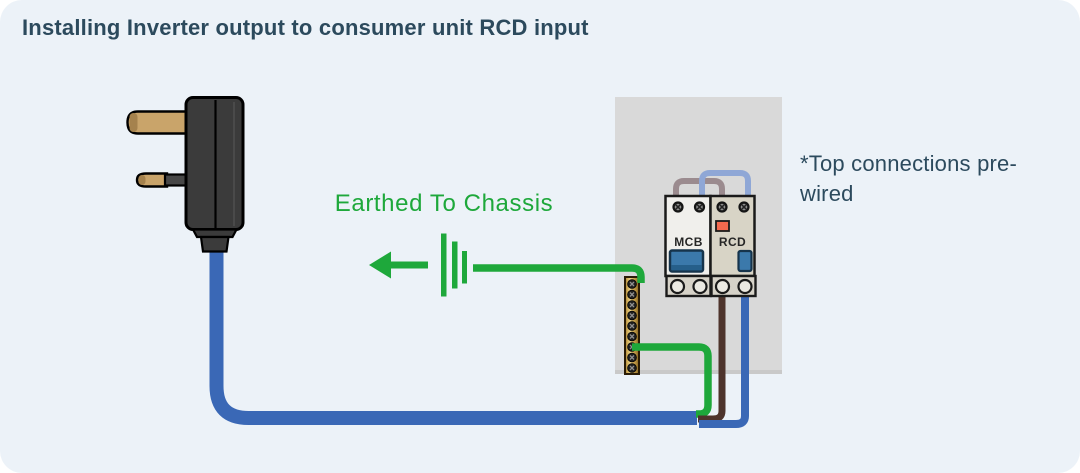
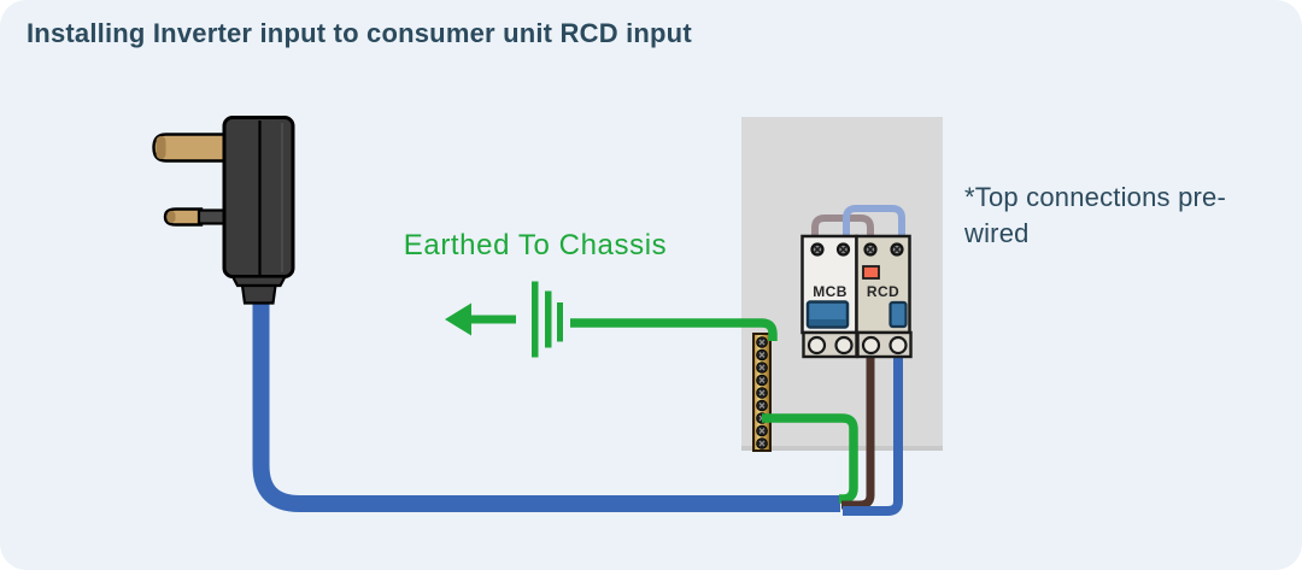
- Installing Inverter output to consumer unit RCD input
+ Installing Inverter input to consumer unit RCD input
  MCB
  RCD
  Earthed To Chassis
  *Top connections pre-wired
